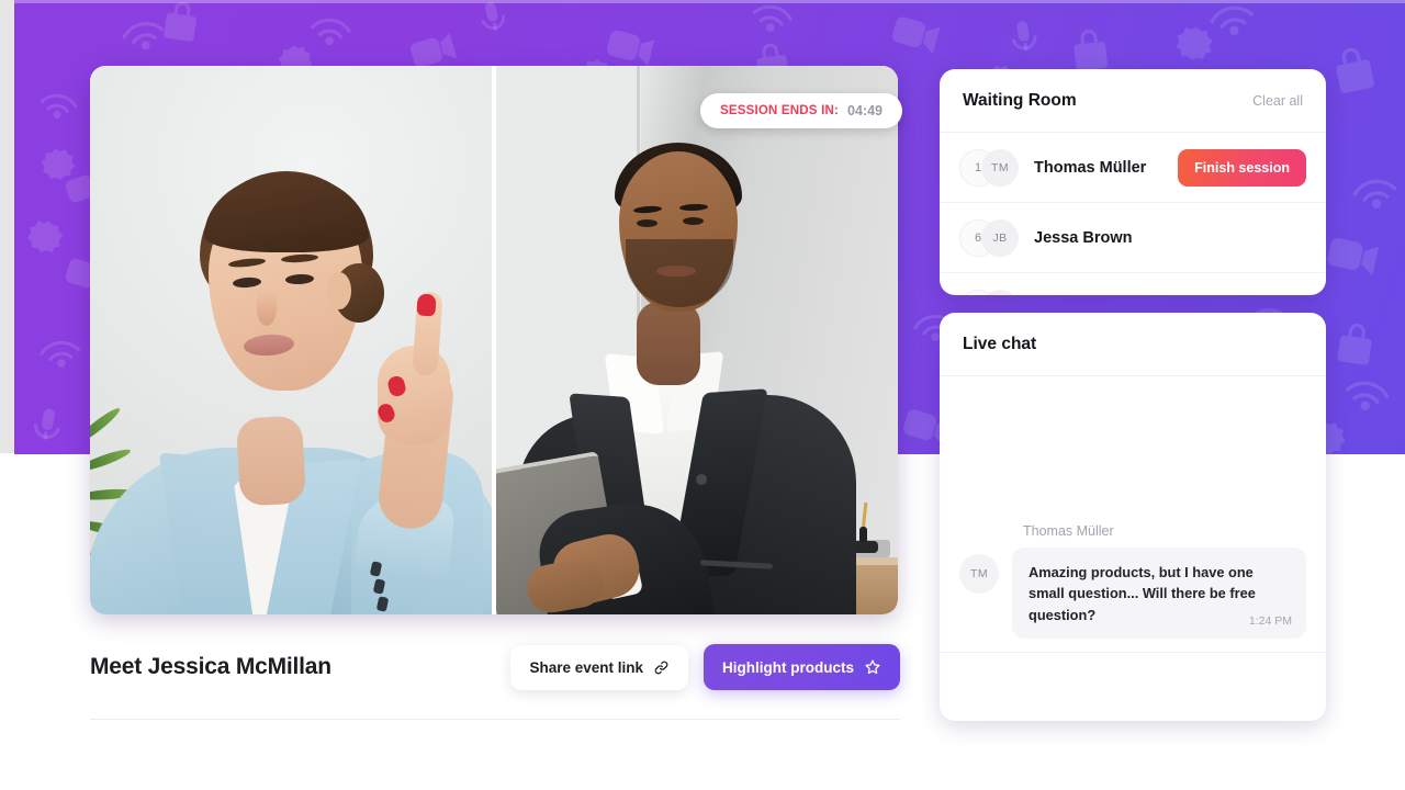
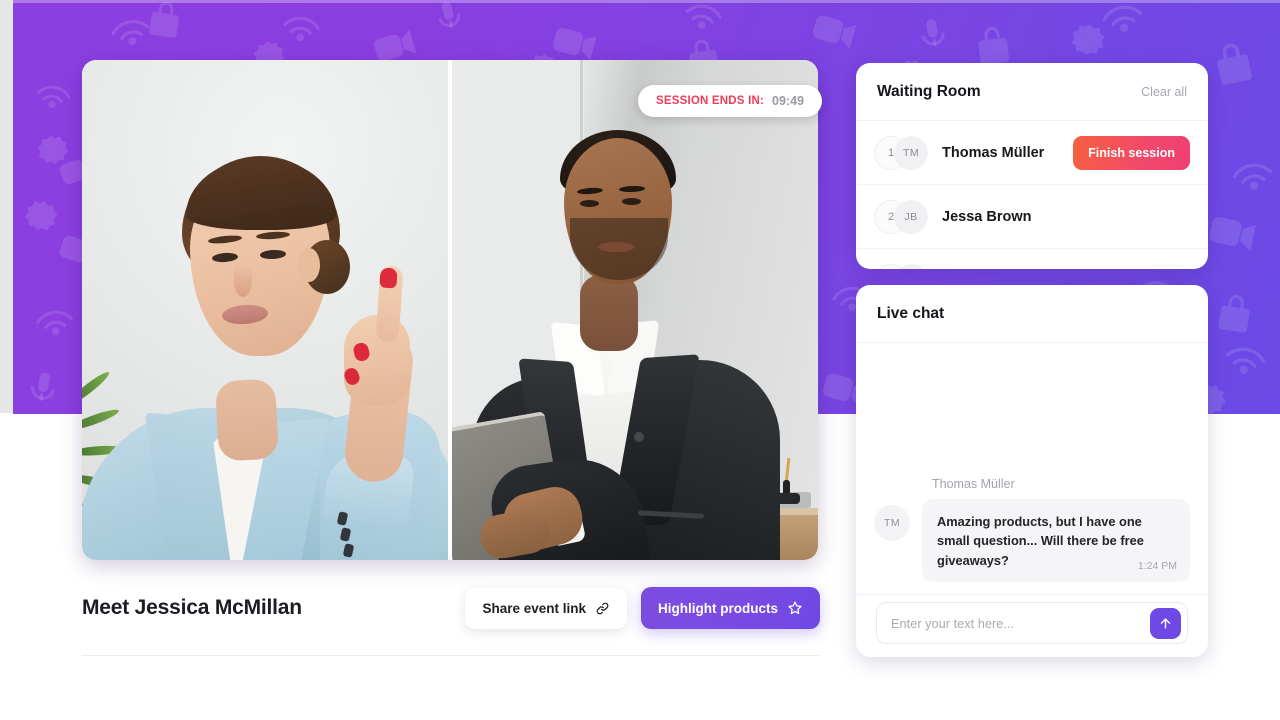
  SESSION ENDS IN:
- 04:49
+ 09:49
  Meet Jessica McMillan
  Share event link
  Highlight products
  Waiting Room
  Clear all
  1
  TM
  Thomas Müller
  Finish session
- 6
+ 2
  JB
  Jessa Brown
  Live chat
  Thomas Müller
  TM
- Amazing products, but I have one small question... Will there be free question?
+ Amazing products, but I have one small question... Will there be free giveaways?
  1:24 PM
+ Enter your text here...
